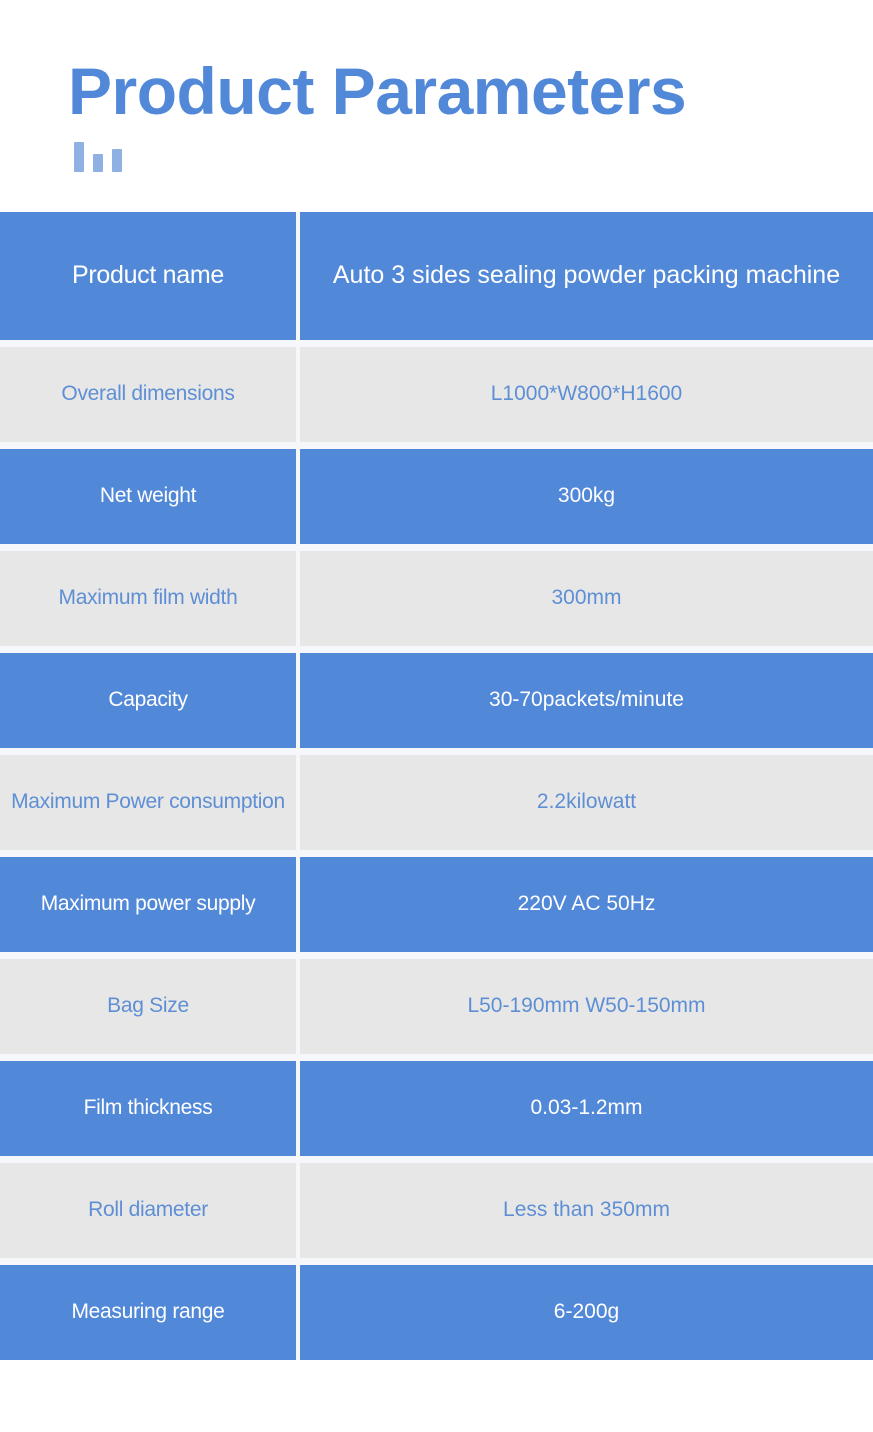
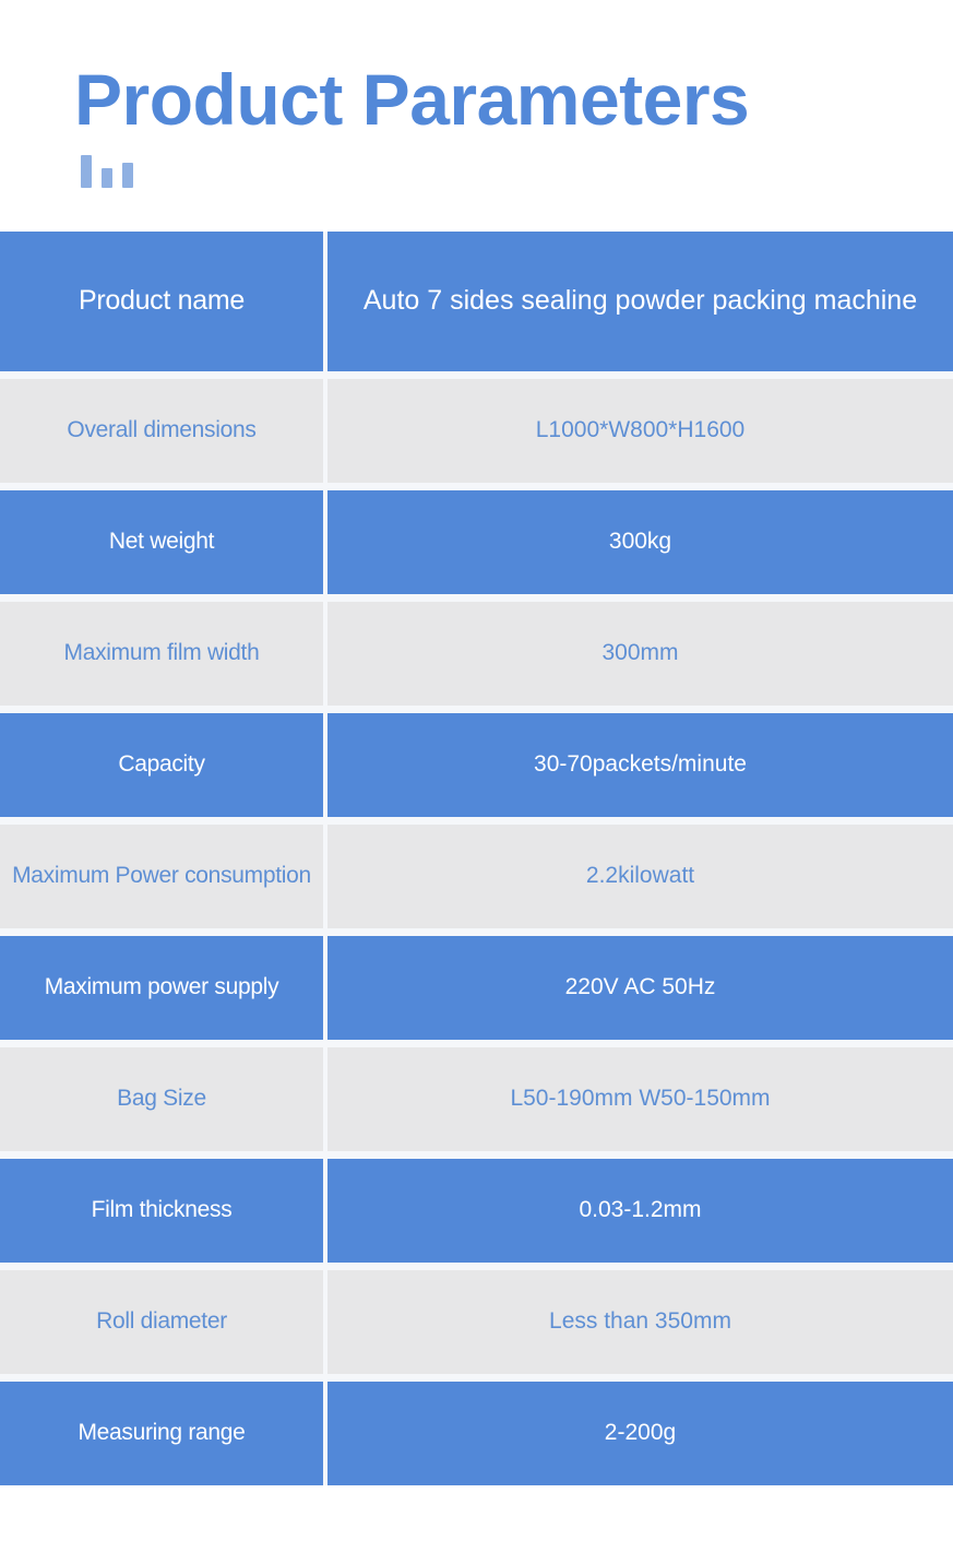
  Product Parameters
- Product name	Auto 3 sides sealing powder packing machine
+ Product name	Auto 7 sides sealing powder packing machine
  Overall dimensions	L1000*W800*H1600
  Net weight	300kg
  Maximum film width	300mm
  Capacity	30-70packets/minute
  Maximum Power consumption	2.2kilowatt
  Maximum power supply	220V AC 50Hz
  Bag Size	L50-190mm W50-150mm
  Film thickness	0.03-1.2mm
  Roll diameter	Less than 350mm
- Measuring range	6-200g
+ Measuring range	2-200g
